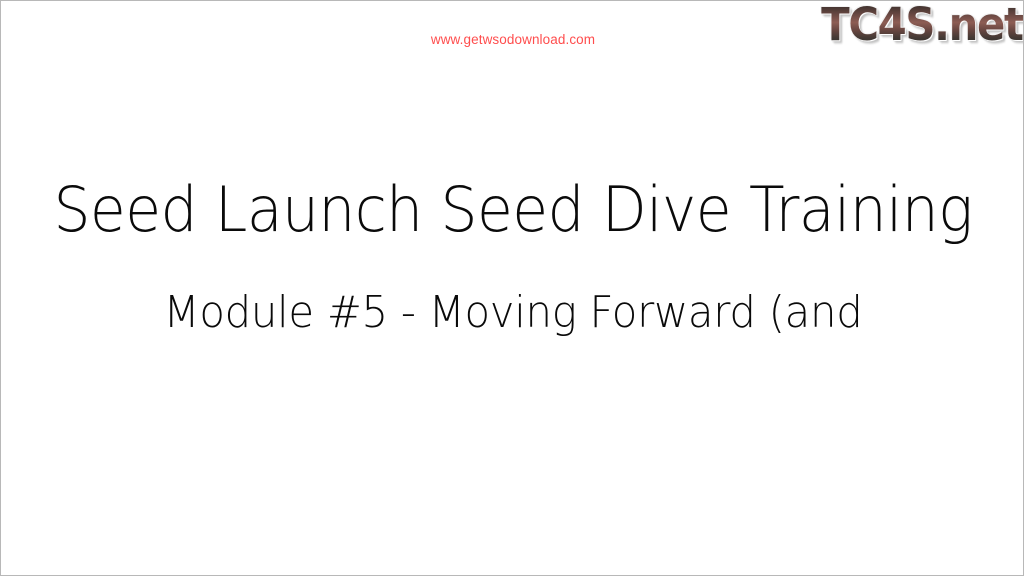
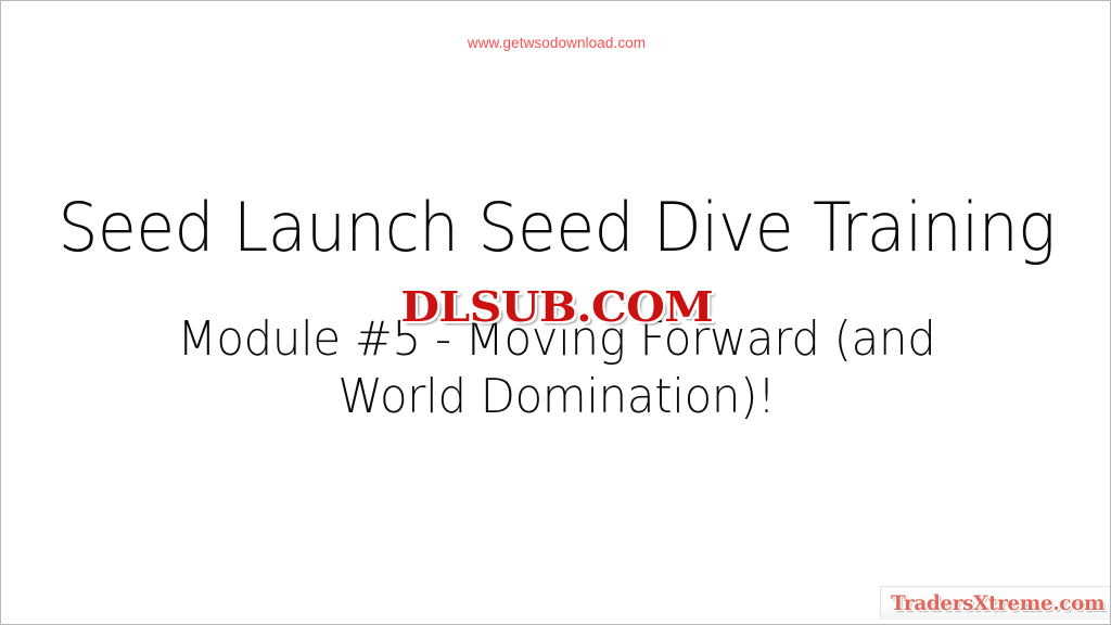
  www.getwsodownload.com
- TC4S.net
  Seed Launch Seed Dive Training
  Module #5 - Moving Forward (and
+ World Domination)!
+ DLSUB.COM
+ TradersXtreme.com
